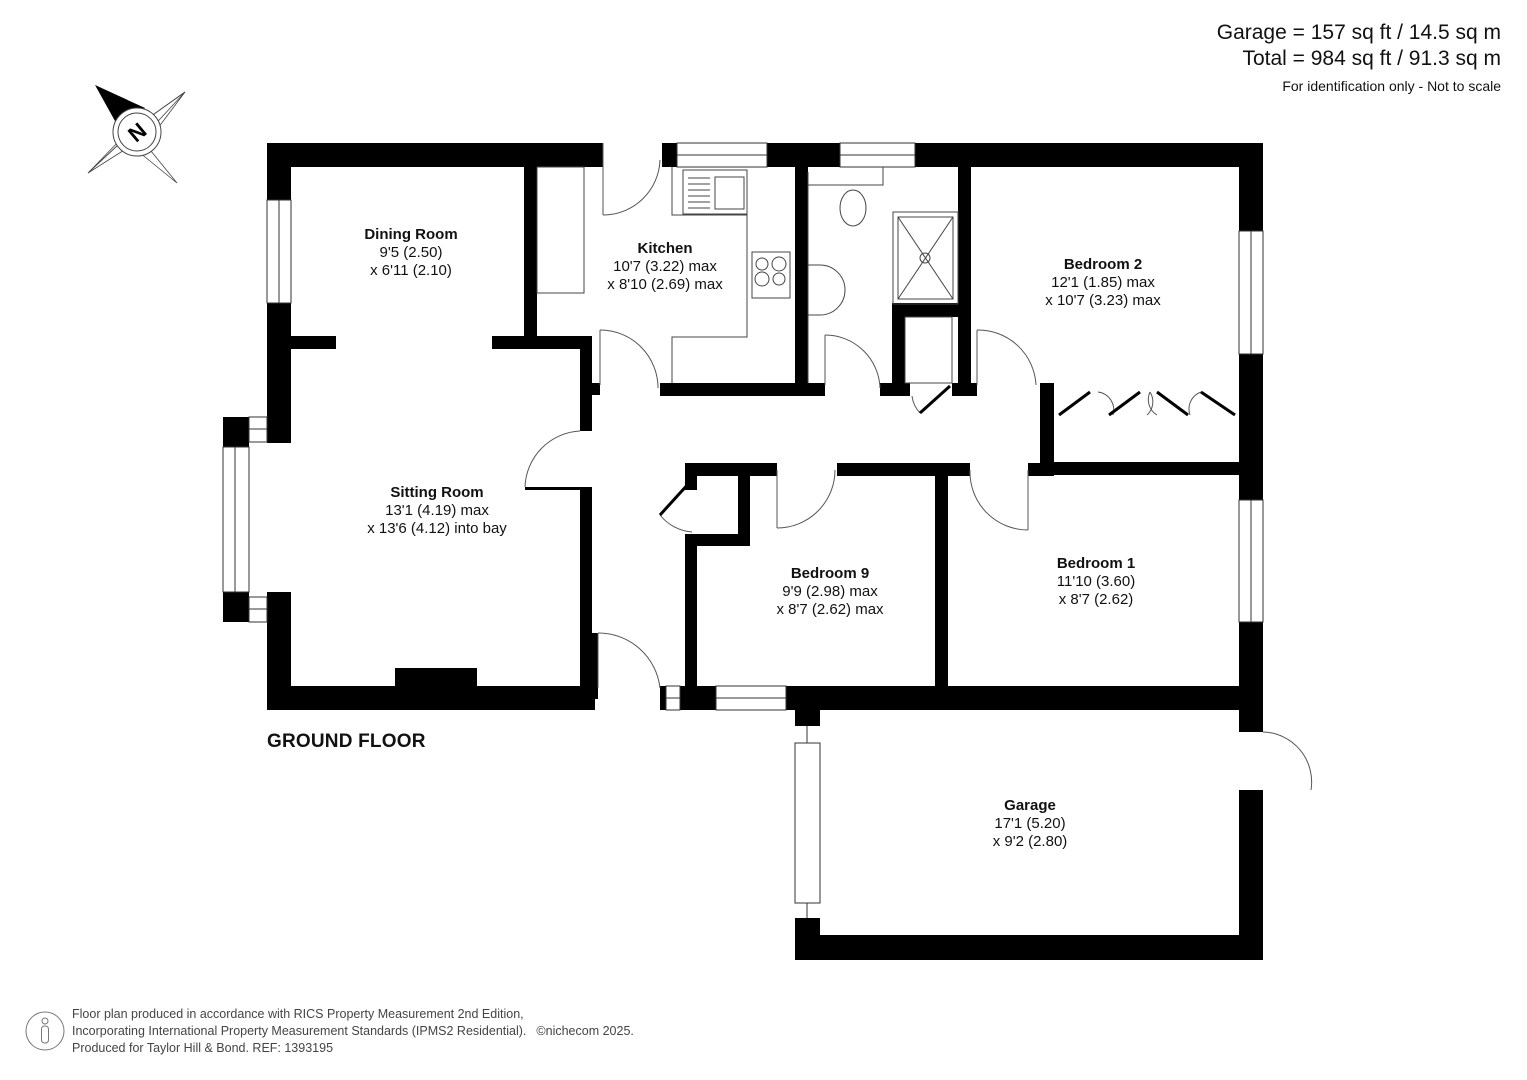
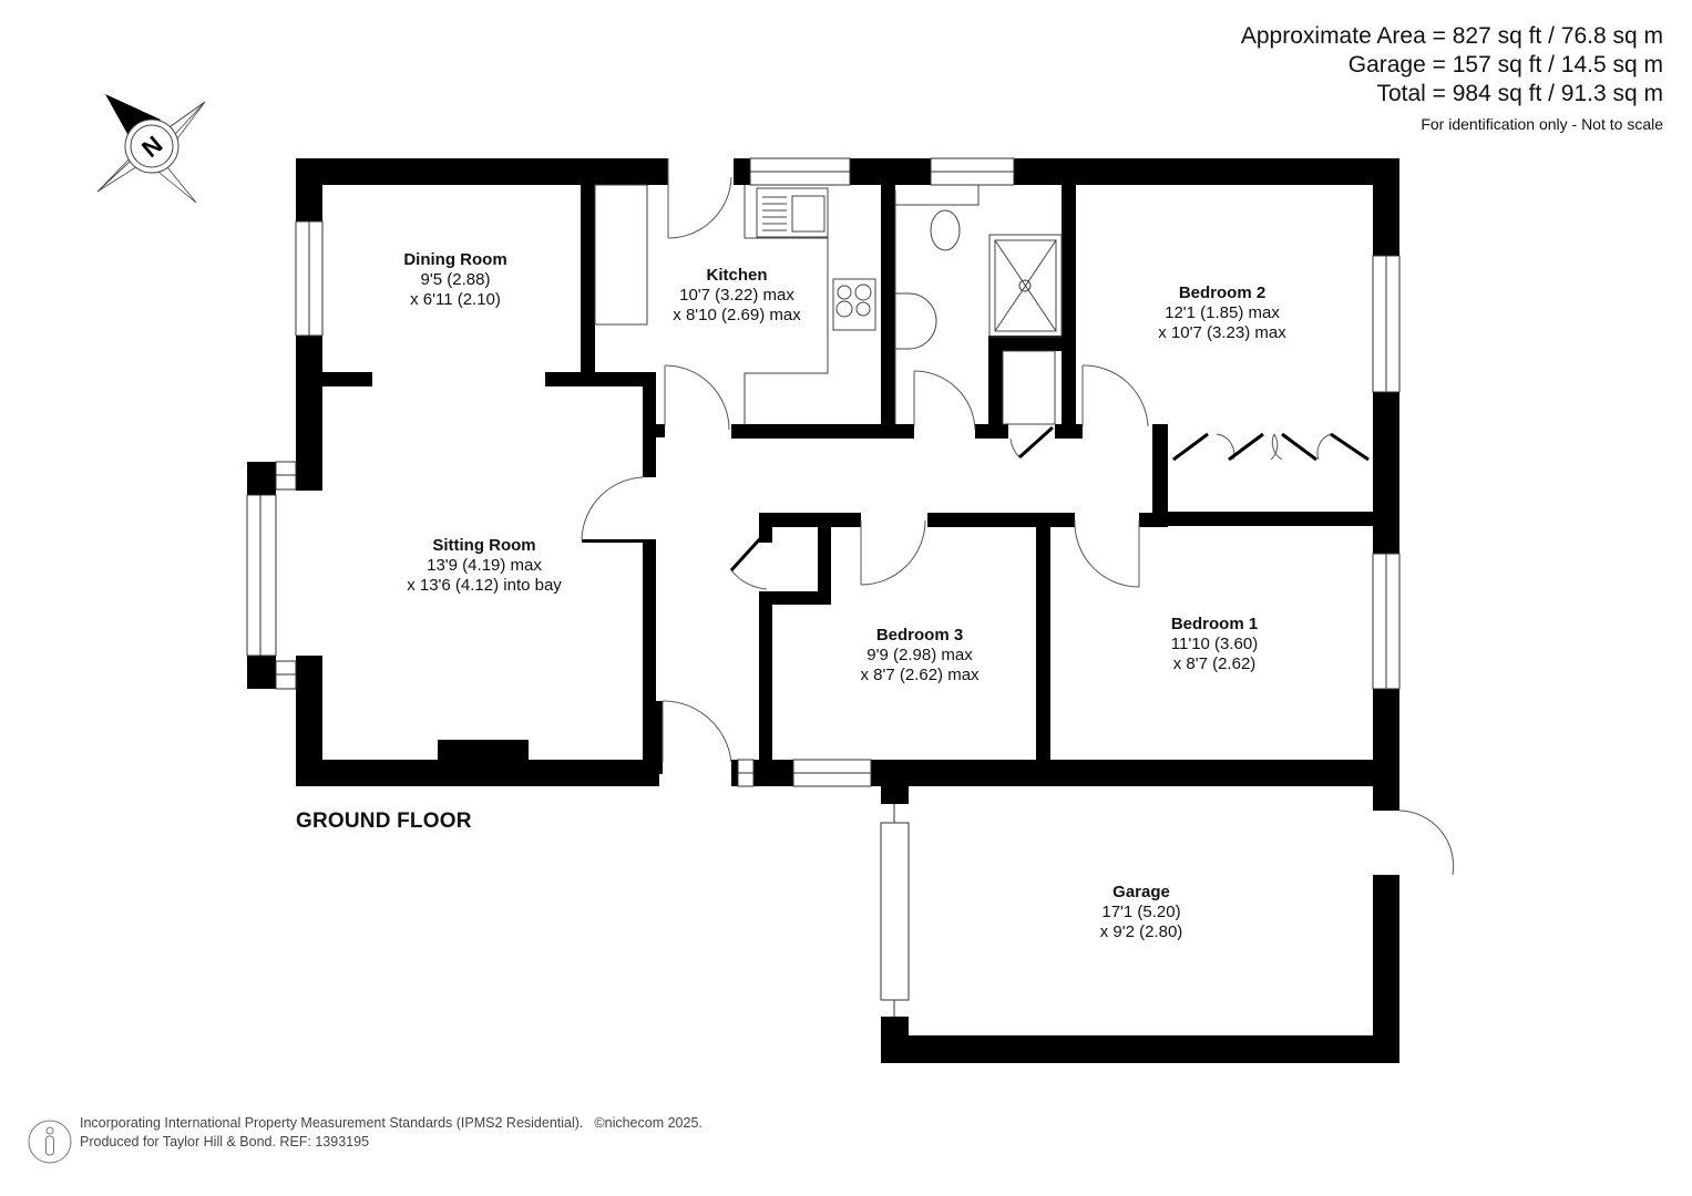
+ Approximate Area = 827 sq ft / 76.8 sq m
  Garage = 157 sq ft / 14.5 sq m
  Total = 984 sq ft / 91.3 sq m
  For identification only - Not to scale
  Dining Room
- 9'5 (2.50)
+ 9'5 (2.88)
  x 6'11 (2.10)
  Kitchen
  10'7 (3.22) max
  x 8'10 (2.69) max
  Bedroom 2
  12'1 (1.85) max
  x 10'7 (3.23) max
  Sitting Room
- 13'1 (4.19) max
+ 13'9 (4.19) max
  x 13'6 (4.12) into bay
- Bedroom 9
+ Bedroom 3
  9'9 (2.98) max
  x 8'7 (2.62) max
  Bedroom 1
  11'10 (3.60)
  x 8'7 (2.62)
  Garage
  17'1 (5.20)
  x 9'2 (2.80)
  GROUND FLOOR
- Floor plan produced in accordance with RICS Property Measurement 2nd Edition,
  Incorporating International Property Measurement Standards (IPMS2 Residential). ©nichecom 2025.
  Produced for Taylor Hill & Bond. REF: 1393195
